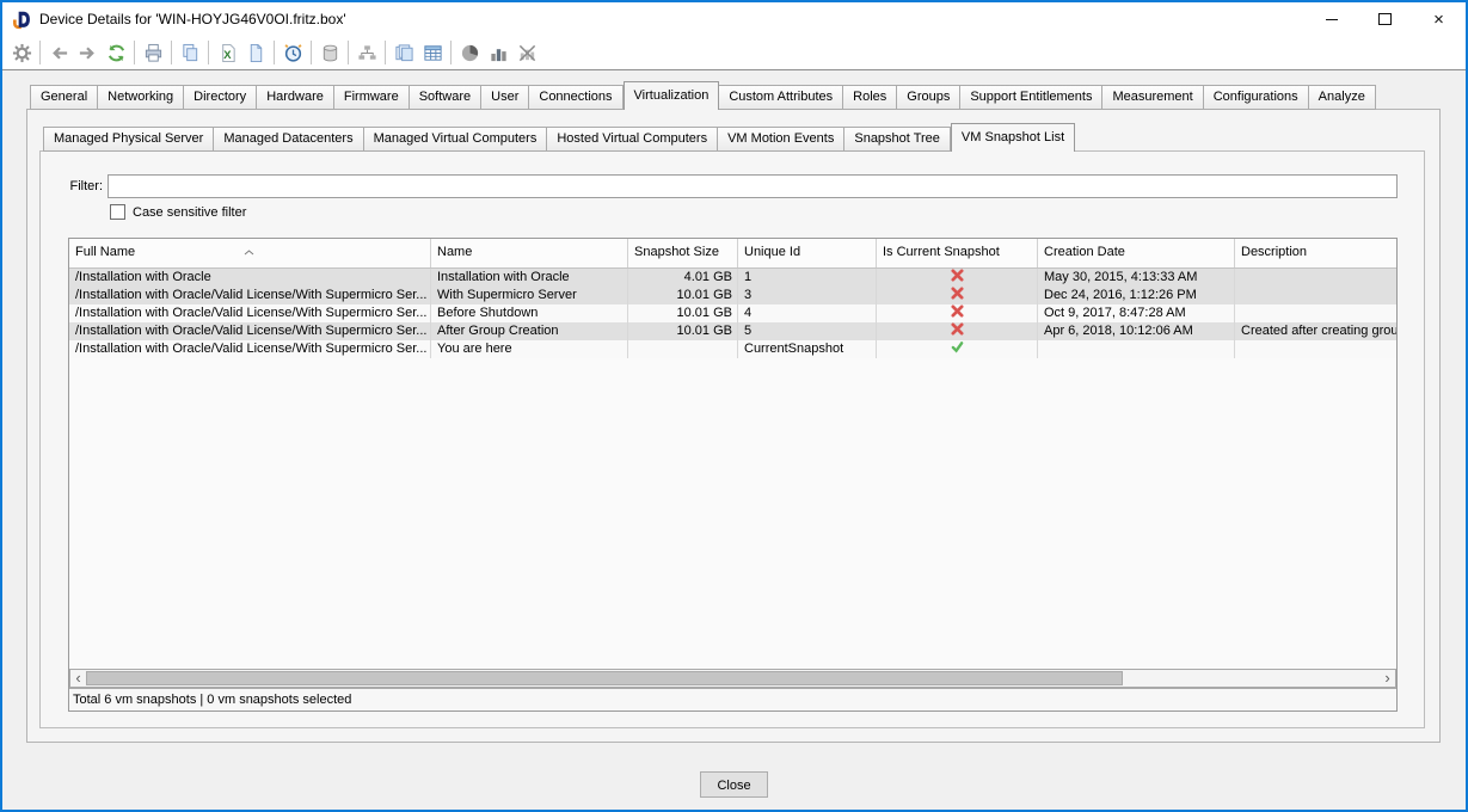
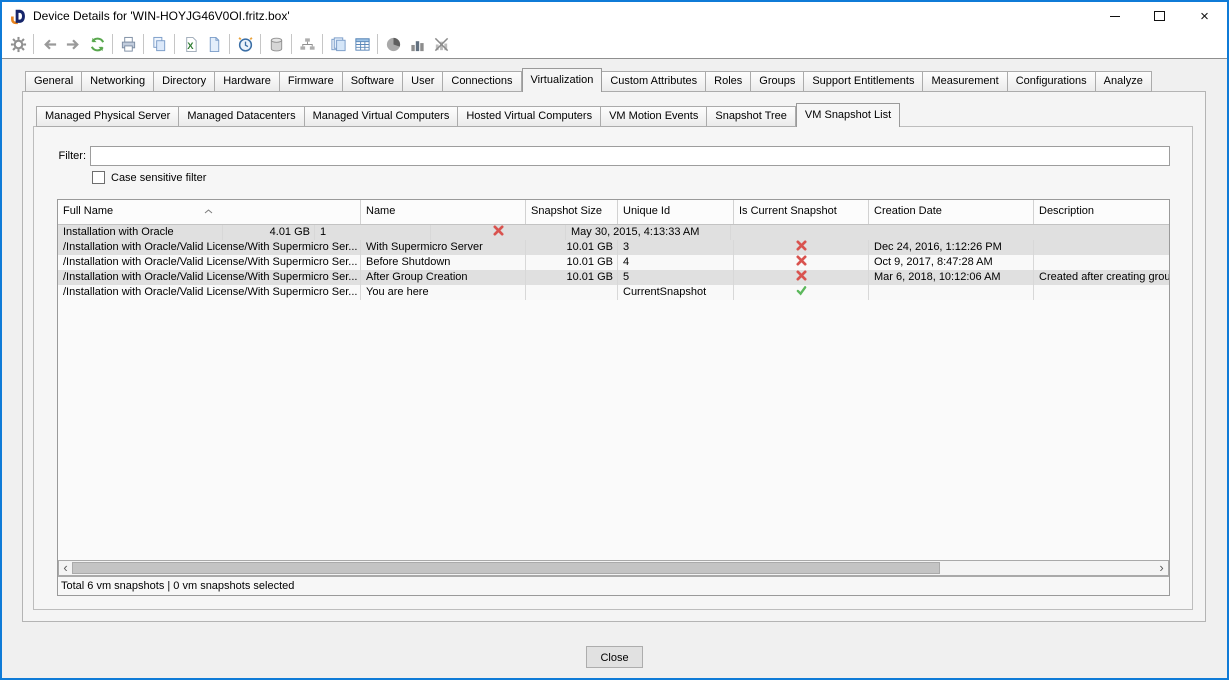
  Device Details for 'WIN-HOYJG46V0OI.fritz.box'
  ×
  X
  General
  Networking
  Directory
  Hardware
  Firmware
  Software
  User
  Connections
  Virtualization
  Custom Attributes
  Roles
  Groups
  Support Entitlements
  Measurement
  Configurations
  Analyze
  Managed Physical Server
  Managed Datacenters
  Managed Virtual Computers
  Hosted Virtual Computers
  VM Motion Events
  Snapshot Tree
  VM Snapshot List
  Filter:
  Case sensitive filter
  Full Name
  Name
  Snapshot Size
  Unique Id
  Is Current Snapshot
  Creation Date
  Description
- /Installation with Oracle
  Installation with Oracle
  4.01 GB
  1
  May 30, 2015, 4:13:33 AM
  /Installation with Oracle/Valid License/With Supermicro Ser...
  With Supermicro Server
  10.01 GB
  3
  Dec 24, 2016, 1:12:26 PM
  /Installation with Oracle/Valid License/With Supermicro Ser...
  Before Shutdown
  10.01 GB
  4
  Oct 9, 2017, 8:47:28 AM
  /Installation with Oracle/Valid License/With Supermicro Ser...
  After Group Creation
  10.01 GB
  5
- Apr 6, 2018, 10:12:06 AM
+ Mar 6, 2018, 10:12:06 AM
  Created after creating grou
  /Installation with Oracle/Valid License/With Supermicro Ser...
  You are here
  CurrentSnapshot
  ‹
  ›
  Total 6 vm snapshots | 0 vm snapshots selected
  Close
